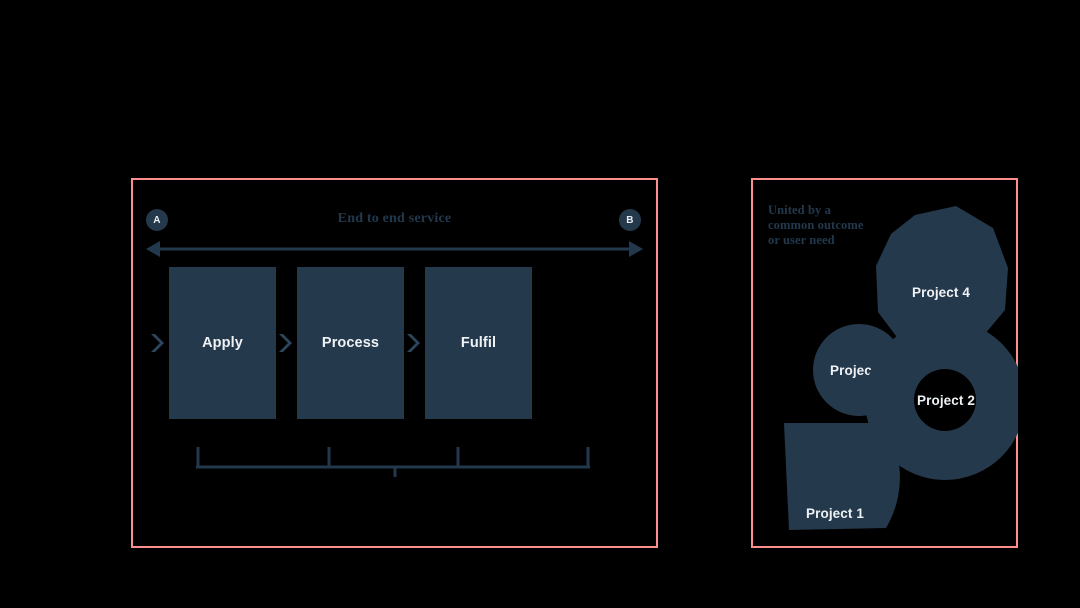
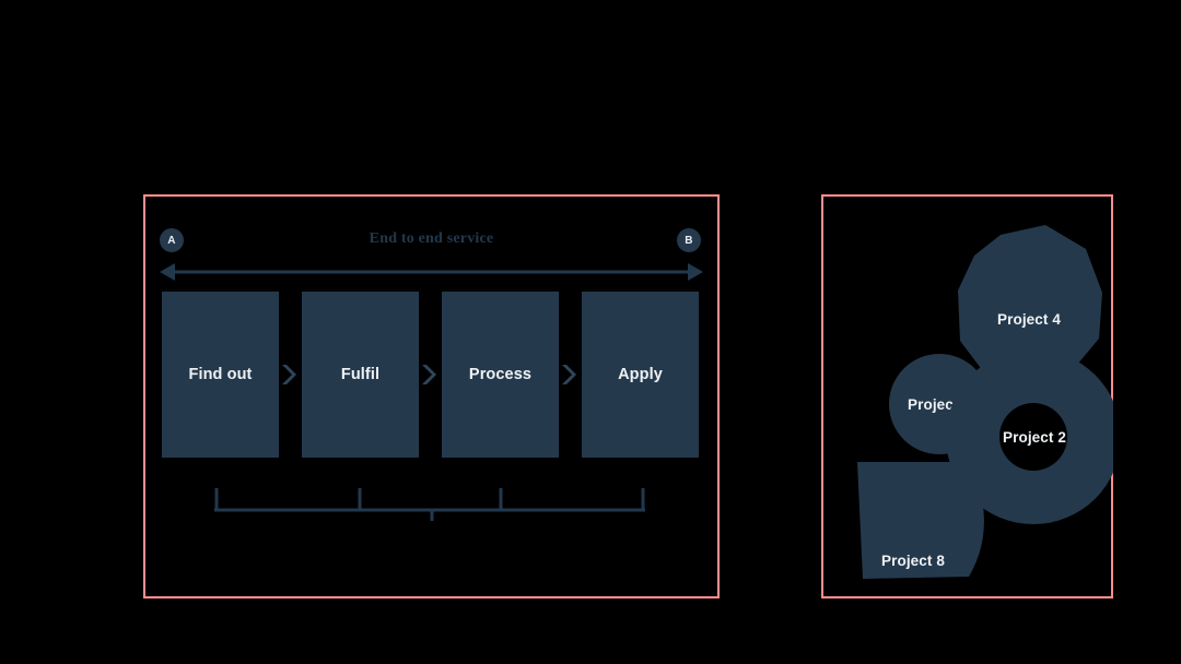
  A
  B
  End to end service
+ Find out
- Apply
+ Fulfil
  Process
- Fulfil
+ Apply
  Project 4
  Projec
  Project 2
- Project 1
+ Project 8
- United by a
- common outcome
- or user need
